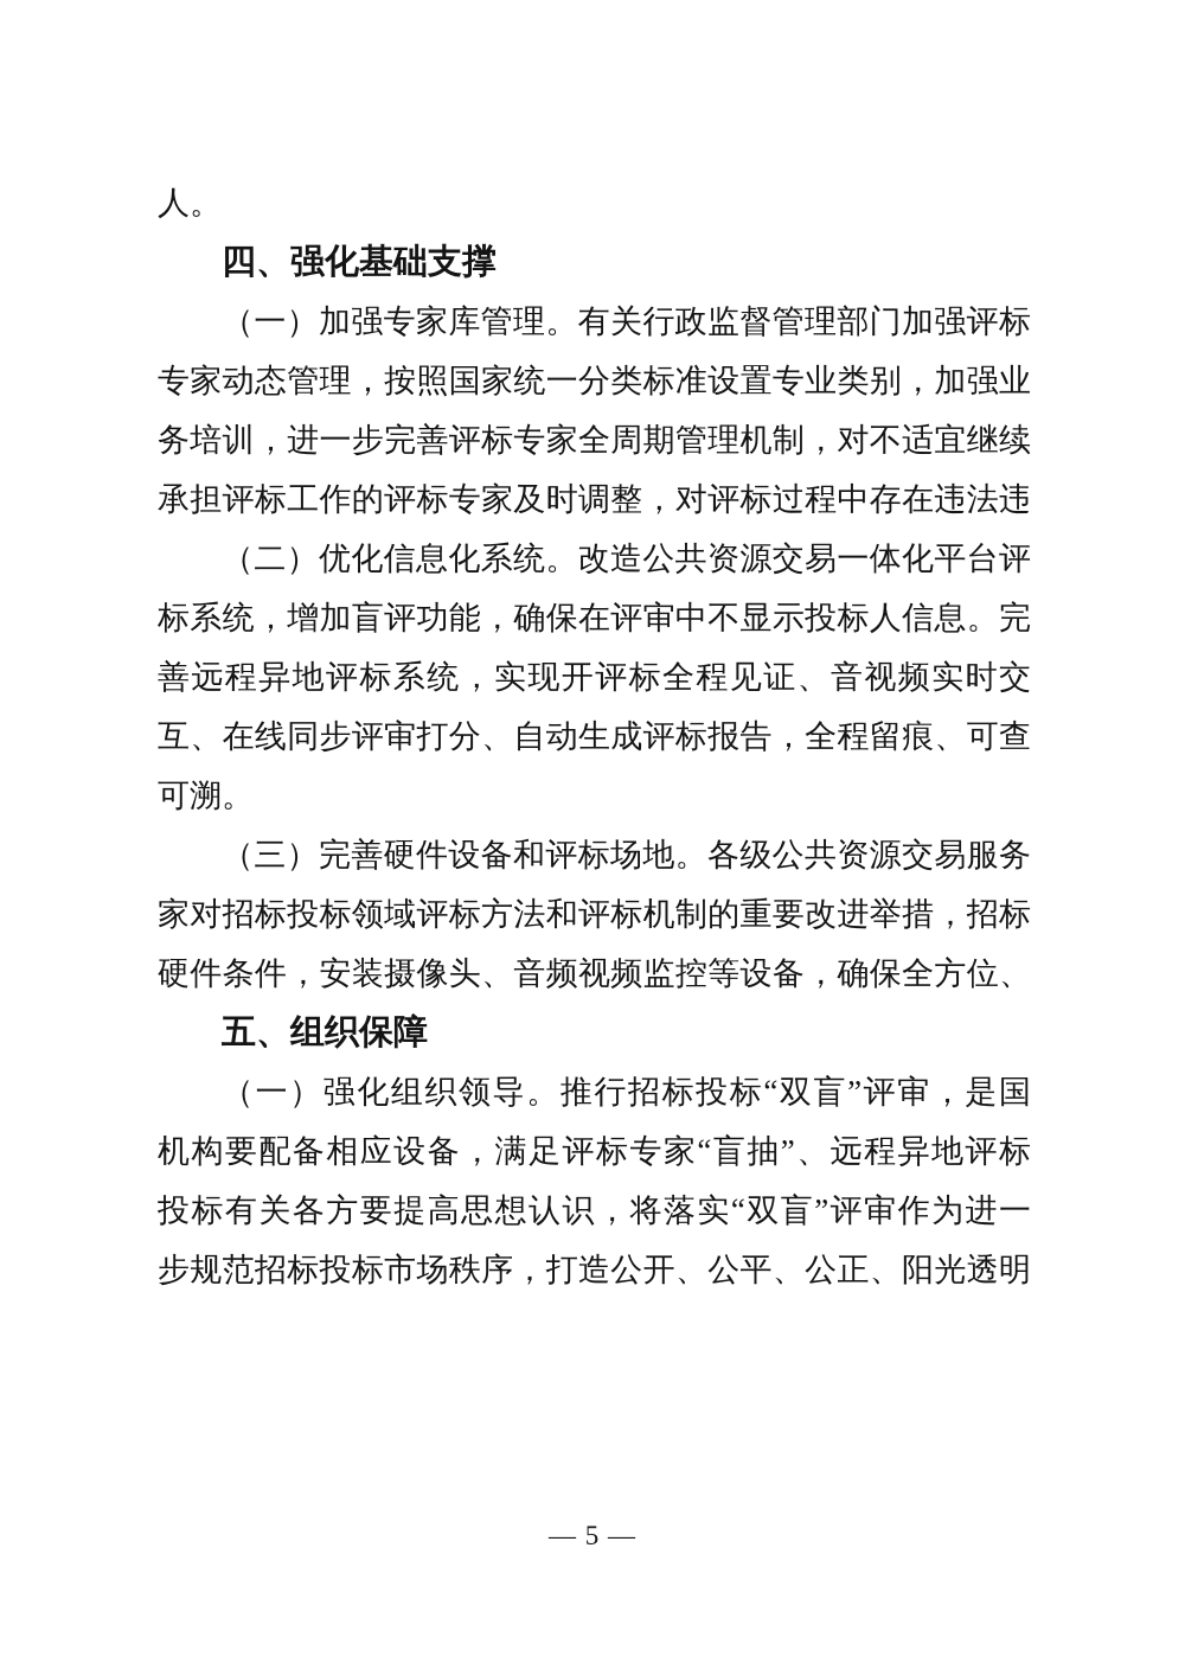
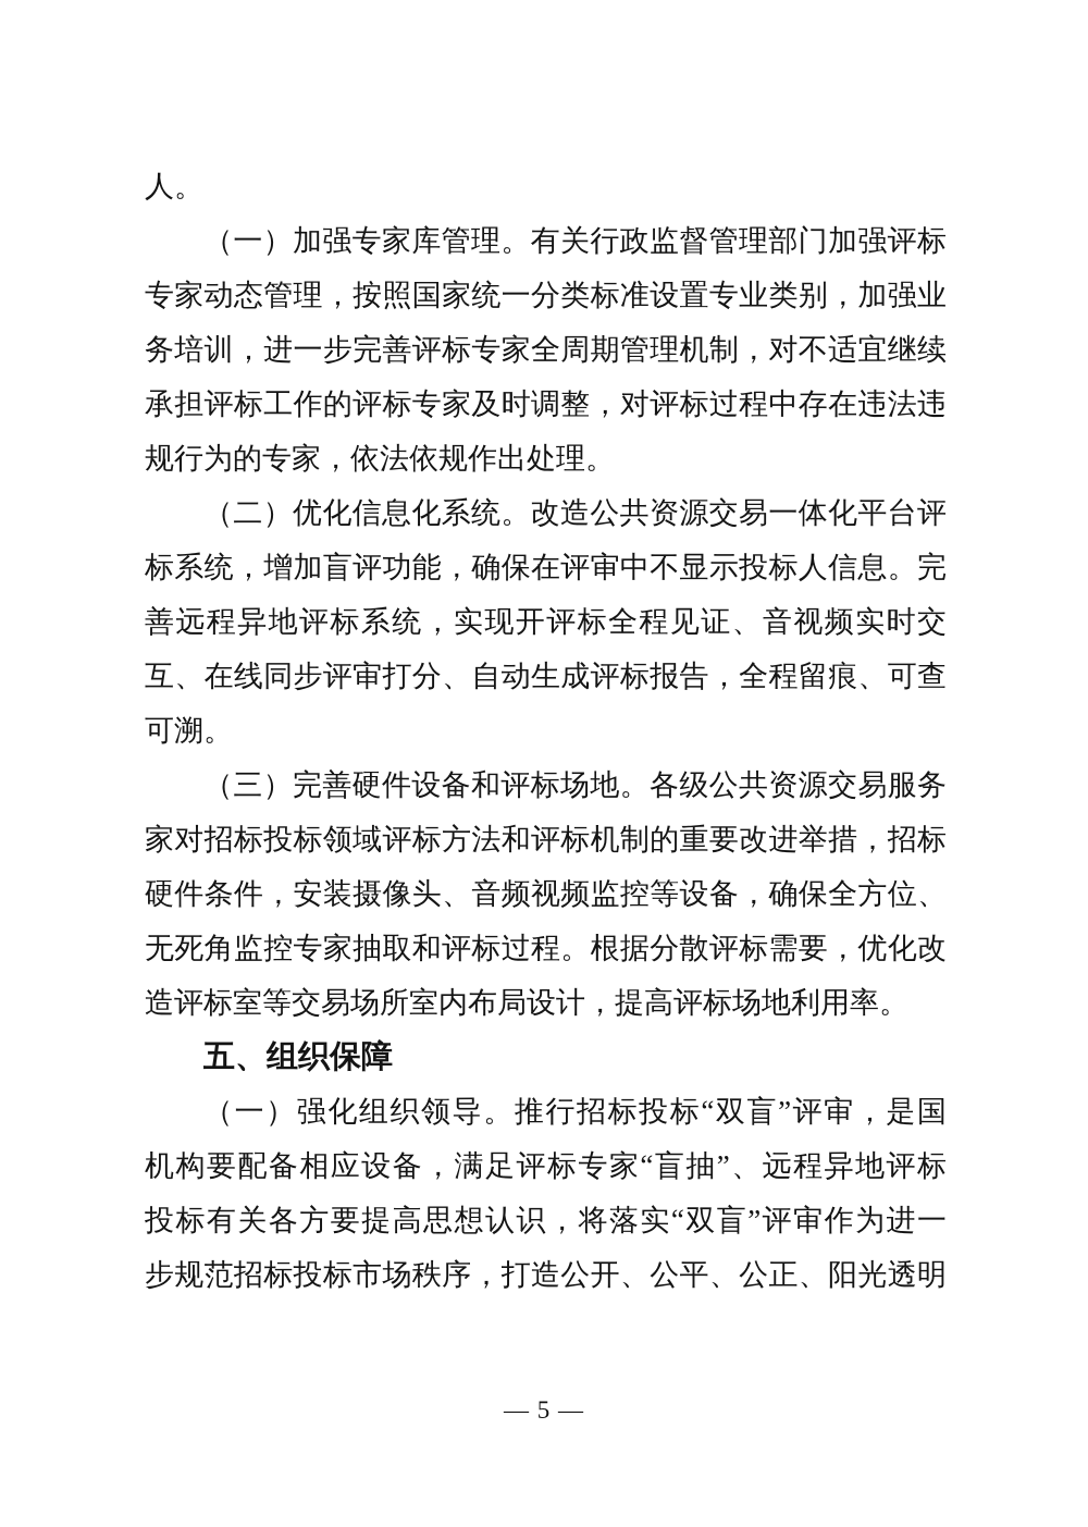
  人。
- 四、强化基础支撑
  （一）加强专家库管理。有关行政监督管理部门加强评标
  专家动态管理，按照国家统一分类标准设置专业类别，加强业
  务培训，进一步完善评标专家全周期管理机制，对不适宜继续
  承担评标工作的评标专家及时调整，对评标过程中存在违法违
+ 规行为的专家，依法依规作出处理。
  （二）优化信息化系统。改造公共资源交易一体化平台评
  标系统，增加盲评功能，确保在评审中不显示投标人信息。完
  善远程异地评标系统，实现开评标全程见证、音视频实时交
  互、在线同步评审打分、自动生成评标报告，全程留痕、可查
  可溯。
  （三）完善硬件设备和评标场地。各级公共资源交易服务
  家对招标投标领域评标方法和评标机制的重要改进举措，招标
  硬件条件，安装摄像头、音频视频监控等设备，确保全方位、
+ 无死角监控专家抽取和评标过程。根据分散评标需要，优化改
+ 造评标室等交易场所室内布局设计，提高评标场地利用率。
  五、组织保障
  （一）强化组织领导。推行招标投标“双盲”评审，是国
  机构要配备相应设备，满足评标专家“盲抽”、远程异地评标
  投标有关各方要提高思想认识，将落实“双盲”评审作为进一
  步规范招标投标市场秩序，打造公开、公平、公正、阳光透明
  — 5 —
